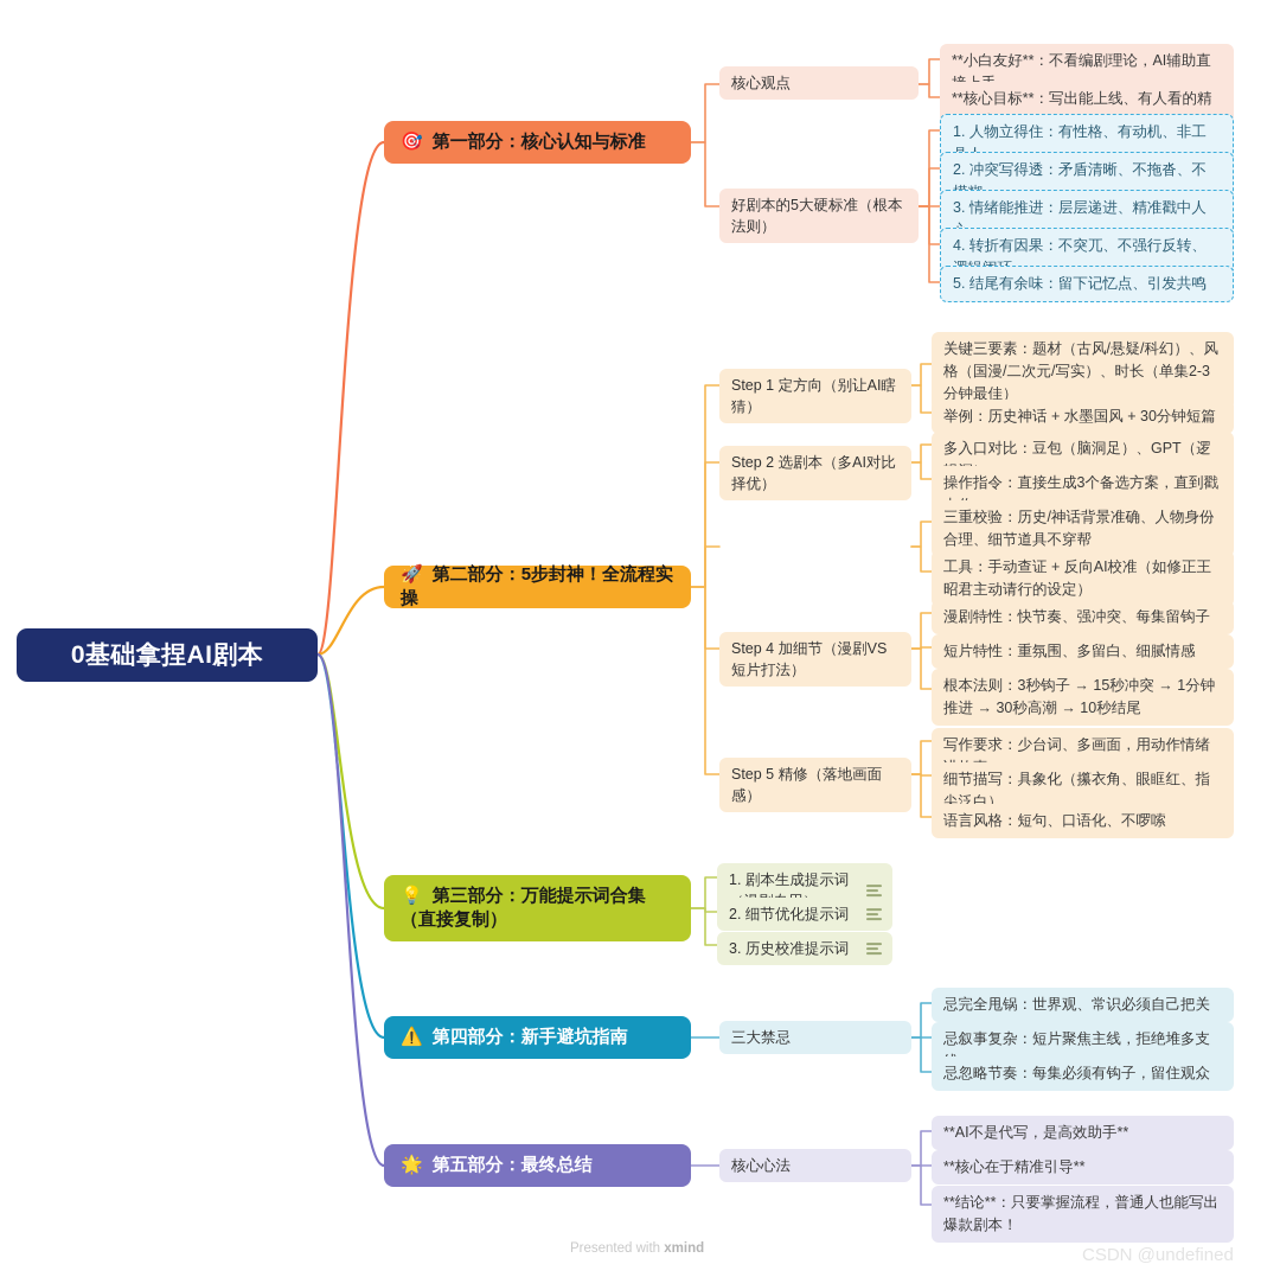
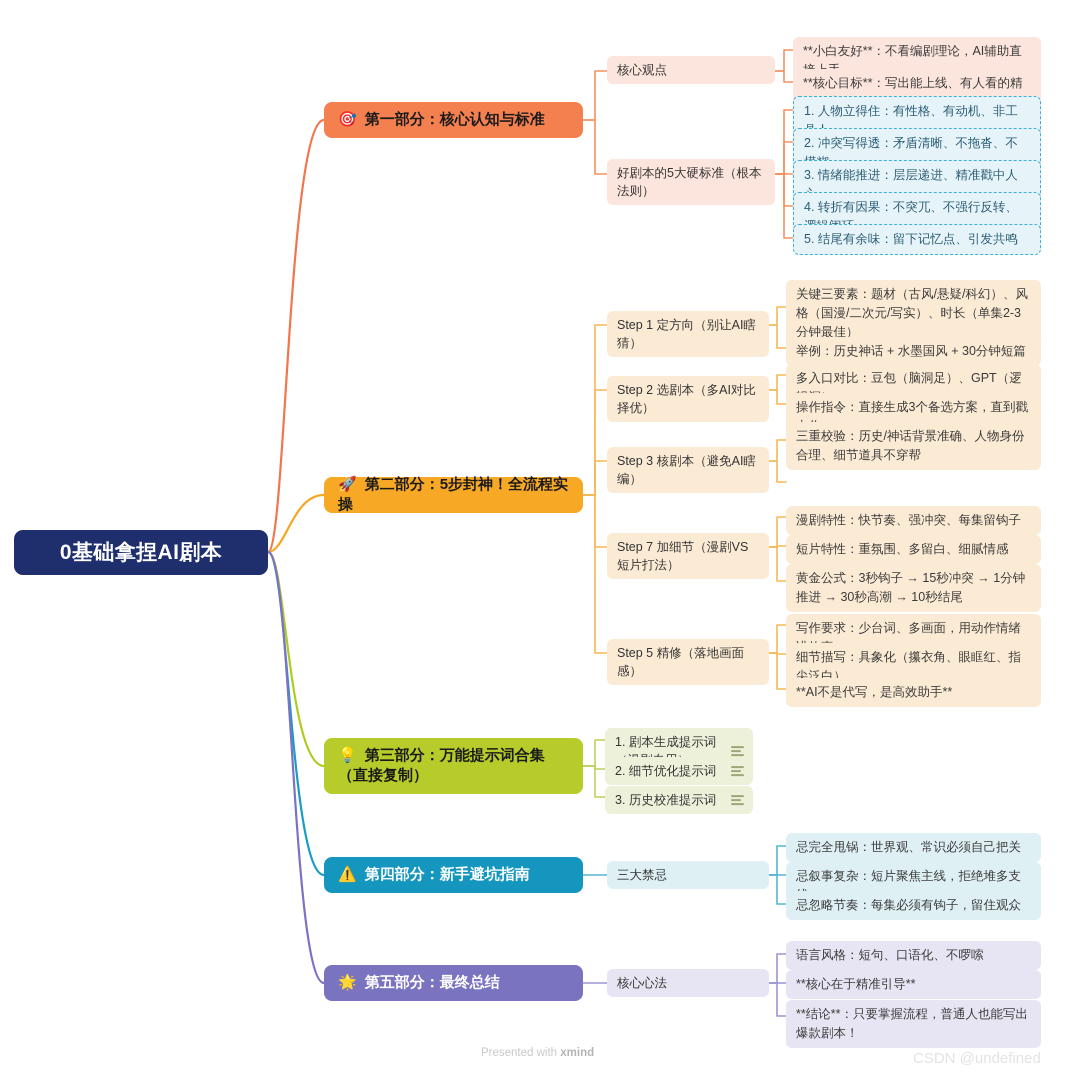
  0基础拿捏AI剧本
  🎯 第一部分：核心认知与标准
  核心观点
  好剧本的5大硬标准（根本法则）
  **小白友好**：不看编剧理论，AI辅助直
  **核心目标**：写出能上线、有人看的精
  1. 人物立得住：有性格、有动机、非工
  2. 冲突写得透：矛盾清晰、不拖沓、不
  3. 情绪能推进：层层递进、精准戳中人
  4. 转折有因果：不突兀、不强行反转、
  5. 结尾有余味：留下记忆点、引发共鸣
  🚀 第二部分：5步封神！全流程实操
  Step 1 定方向（别让AI瞎猜）
  Step 2 选剧本（多AI对比择优）
+ Step 3 核剧本（避免AI瞎编）
- Step 4 加细节（漫剧VS短片打法）
+ Step 7 加细节（漫剧VS短片打法）
  Step 5 精修（落地画面感）
  关键三要素：题材（古风/悬疑/科幻）、风格（国漫/二次元/写实）、时长（单集2-3分钟最佳）
  举例：历史神话 + 水墨国风 + 30分钟短篇
  多入口对比：豆包（脑洞足）、GPT（逻
  操作指令：直接生成3个备选方案，直到戳
  三重校验：历史/神话背景准确、人物身份合理、细节道具不穿帮
- 工具：手动查证 + 反向AI校准（如修正王昭君主动请行的设定）
  漫剧特性：快节奏、强冲突、每集留钩子
  短片特性：重氛围、多留白、细腻情感
- 根本法则：3秒钩子 → 15秒冲突 → 1分钟推进 → 30秒高潮 → 10秒结尾
+ 黄金公式：3秒钩子 → 15秒冲突 → 1分钟推进 → 30秒高潮 → 10秒结尾
  写作要求：少台词、多画面，用动作情绪
  细节描写：具象化（攥衣角、眼眶红、指尖泛白）
- 语言风格：短句、口语化、不啰嗦
+ **AI不是代写，是高效助手**
  💡 第三部分：万能提示词合集（直接复制）
  2. 细节优化提示词
  3. 历史校准提示词
  ⚠️ 第四部分：新手避坑指南
  三大禁忌
  忌完全甩锅：世界观、常识必须自己把关
  忌叙事复杂：短片聚焦主线，拒绝堆多支
  忌忽略节奏：每集必须有钩子，留住观众
  🌟 第五部分：最终总结
  核心心法
- **AI不是代写，是高效助手**
+ 语言风格：短句、口语化、不啰嗦
  **核心在于精准引导**
  **结论**：只要掌握流程，普通人也能写出爆款剧本！
  Presented with xmind
  CSDN @undefined
